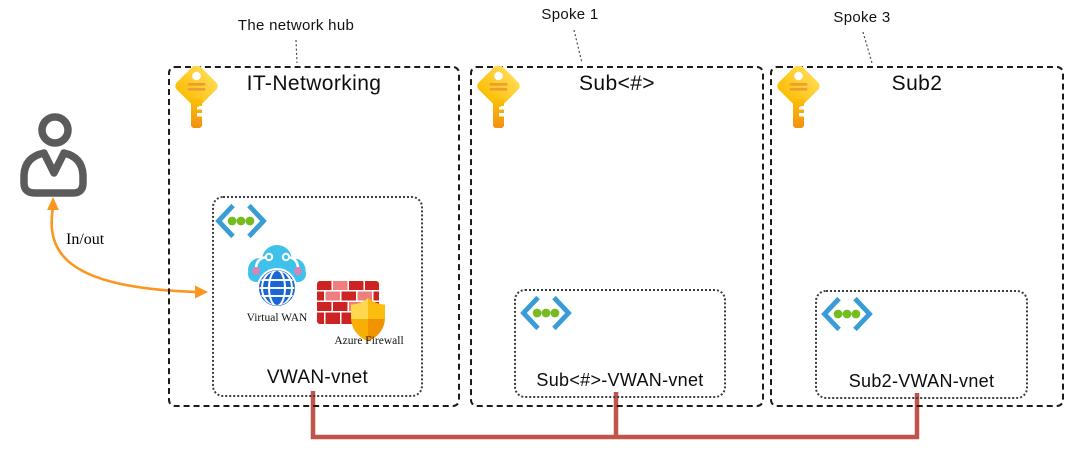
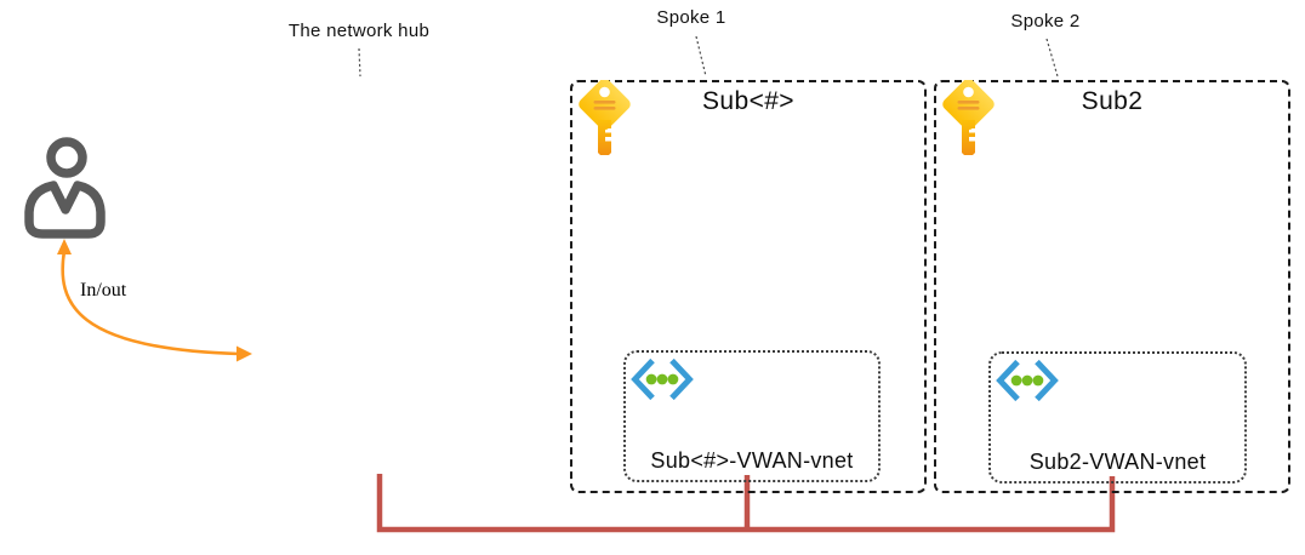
  The network hub
  Spoke 1
- Spoke 3
+ Spoke 2
  In/out
- IT-Networking
- Virtual WAN
- Azure Firewall
- VWAN-vnet
  Sub<#>
  Sub<#>-VWAN-vnet
  Sub2
  Sub2-VWAN-vnet
